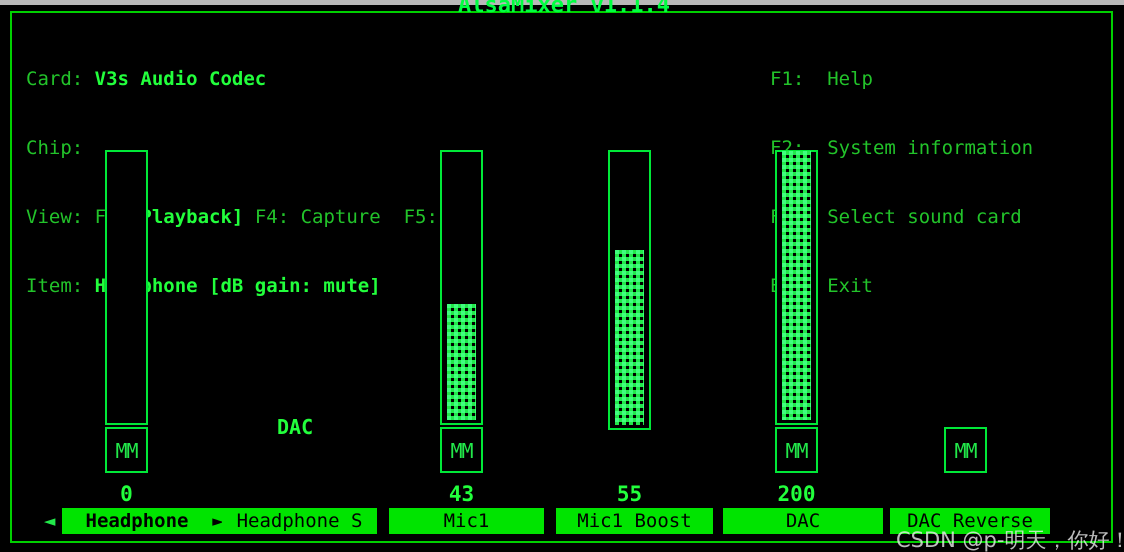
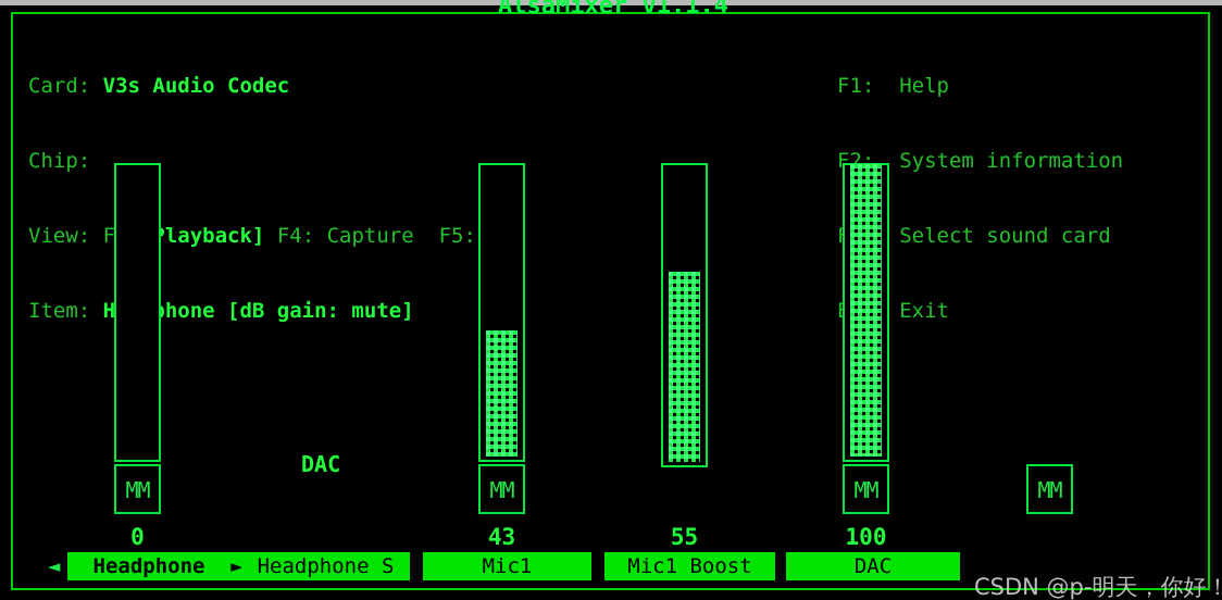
  AlsaMixer v1.1.4
  Card: V3s Audio Codec
  Chip:
  View: F layback] F4: Capture F5:
  Item: Hhone [dB gain: mute]
  F1: Help
  F2: System information
  Select sound card
  MM
  0
  Headphone
  ◄
  ►
  DAC
  Headphone S
  MM
  43
  Mic1
  55
  Mic1 Boost
  MM
- 200
+ 100
  DAC
  MM
- DAC Reverse
  CSDN @p-明天，你好！
